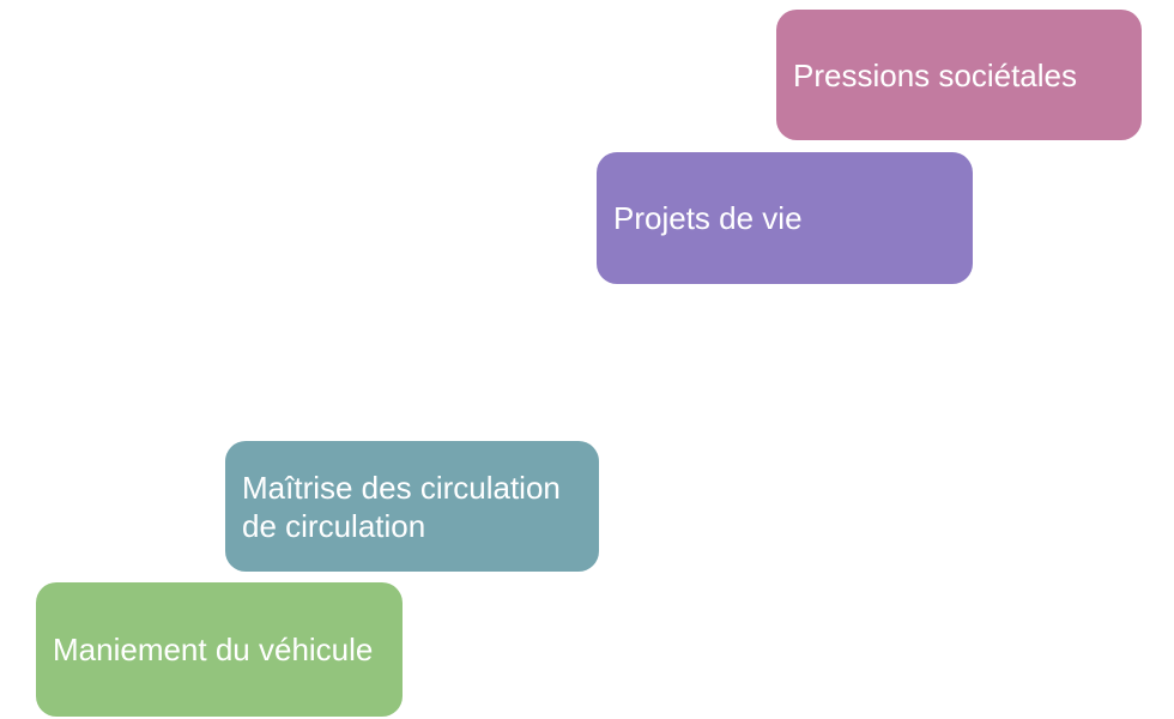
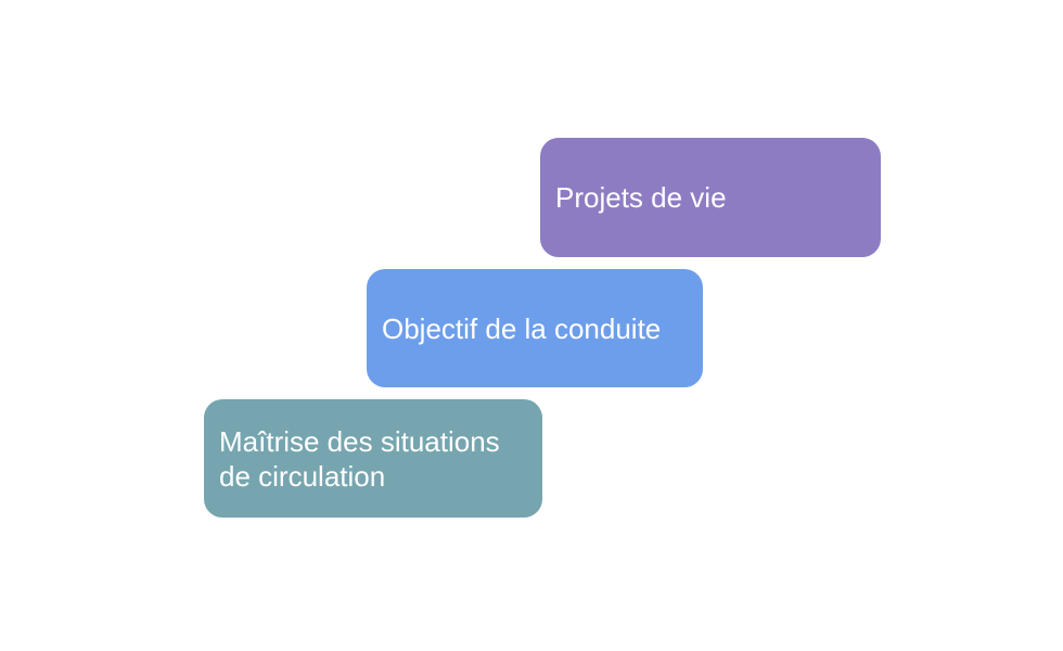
- Maniement du véhicule
- Maîtrise des circulation de circulation
+ Maîtrise des situations de circulation
+ Objectif de la conduite
  Projets de vie
- Pressions sociétales
